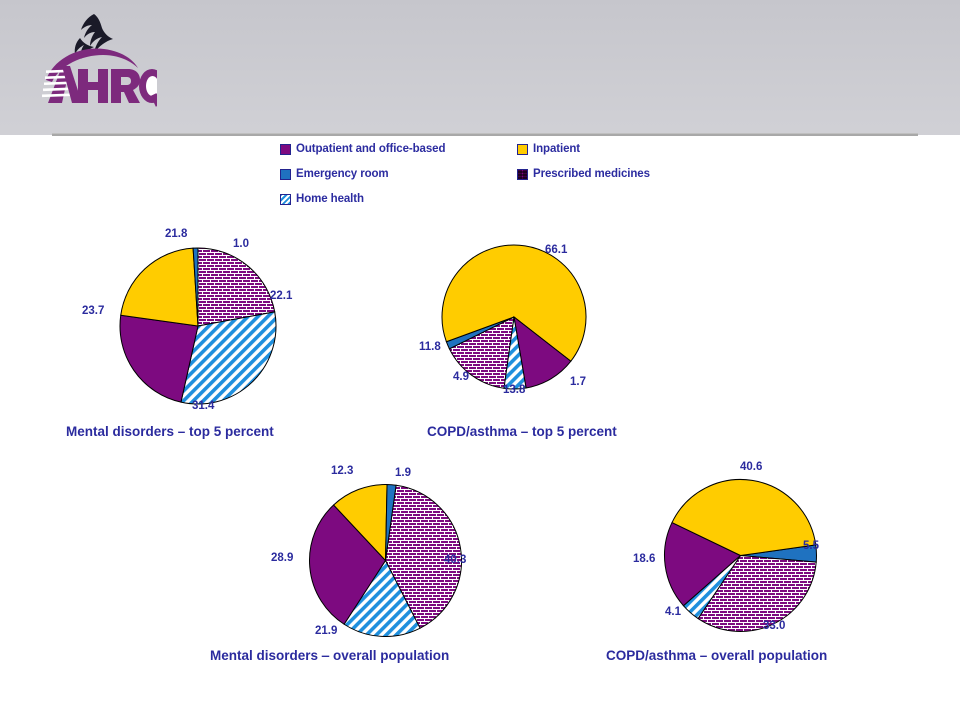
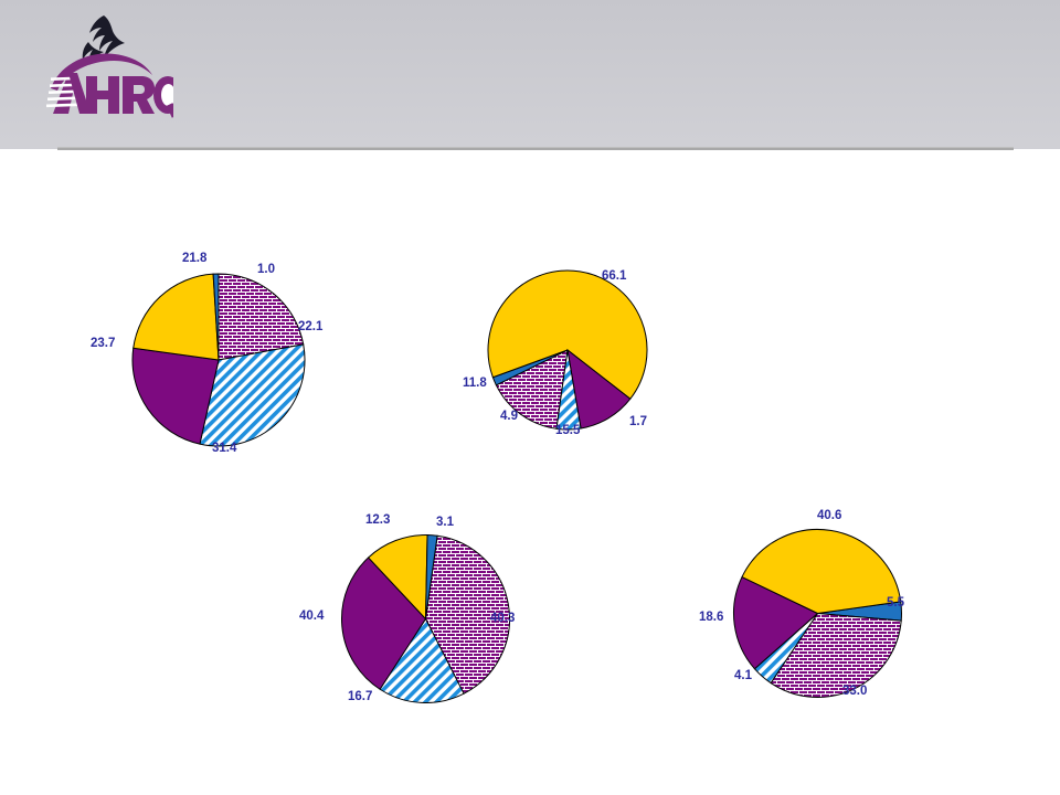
- Outpatient and office-based
- Inpatient
- Emergency room
- Prescribed medicines
- Home health
- Mental disorders – top 5 percent
- COPD/asthma – top 5 percent
- Mental disorders ‒ overall population
- COPD/asthma – overall population
  22.1
  31.4
  23.7
  21.8
  1.0
- 13.8
+ 15.5
  1.7
  66.1
  11.8
  4.9
  40.3
- 21.9
+ 16.7
- 28.9
+ 40.4
  12.3
- 1.9
+ 3.1
  5.5
  33.0
  4.1
  18.6
  40.6
